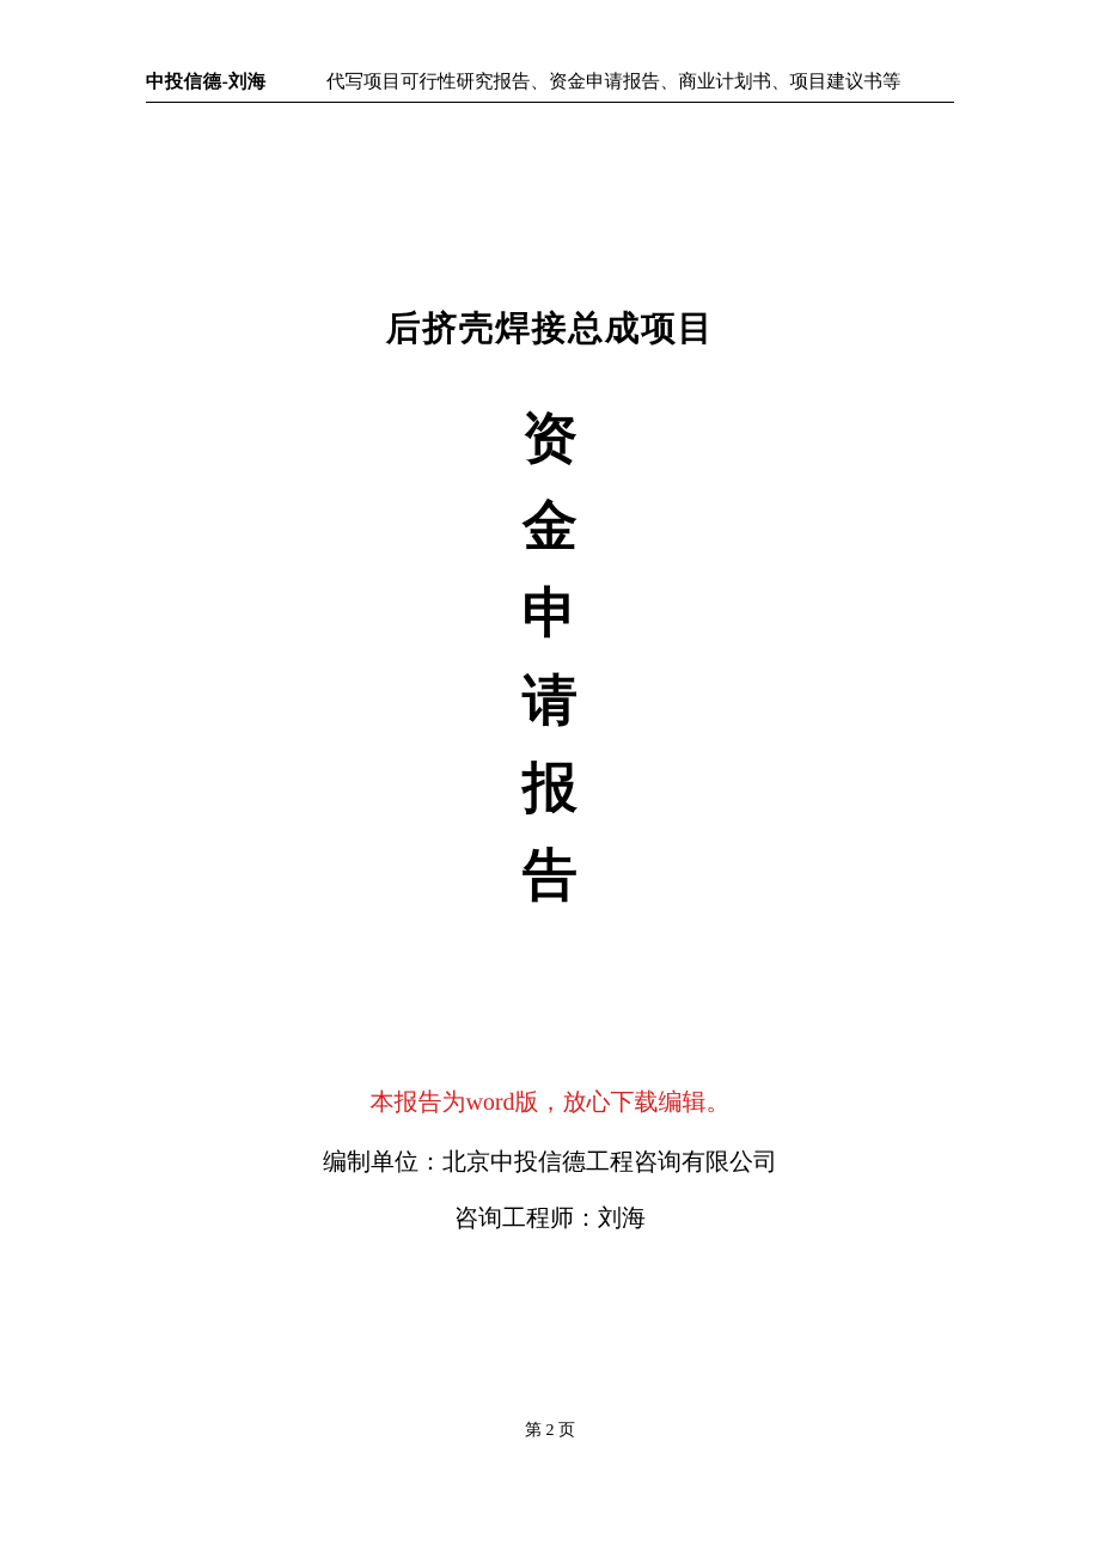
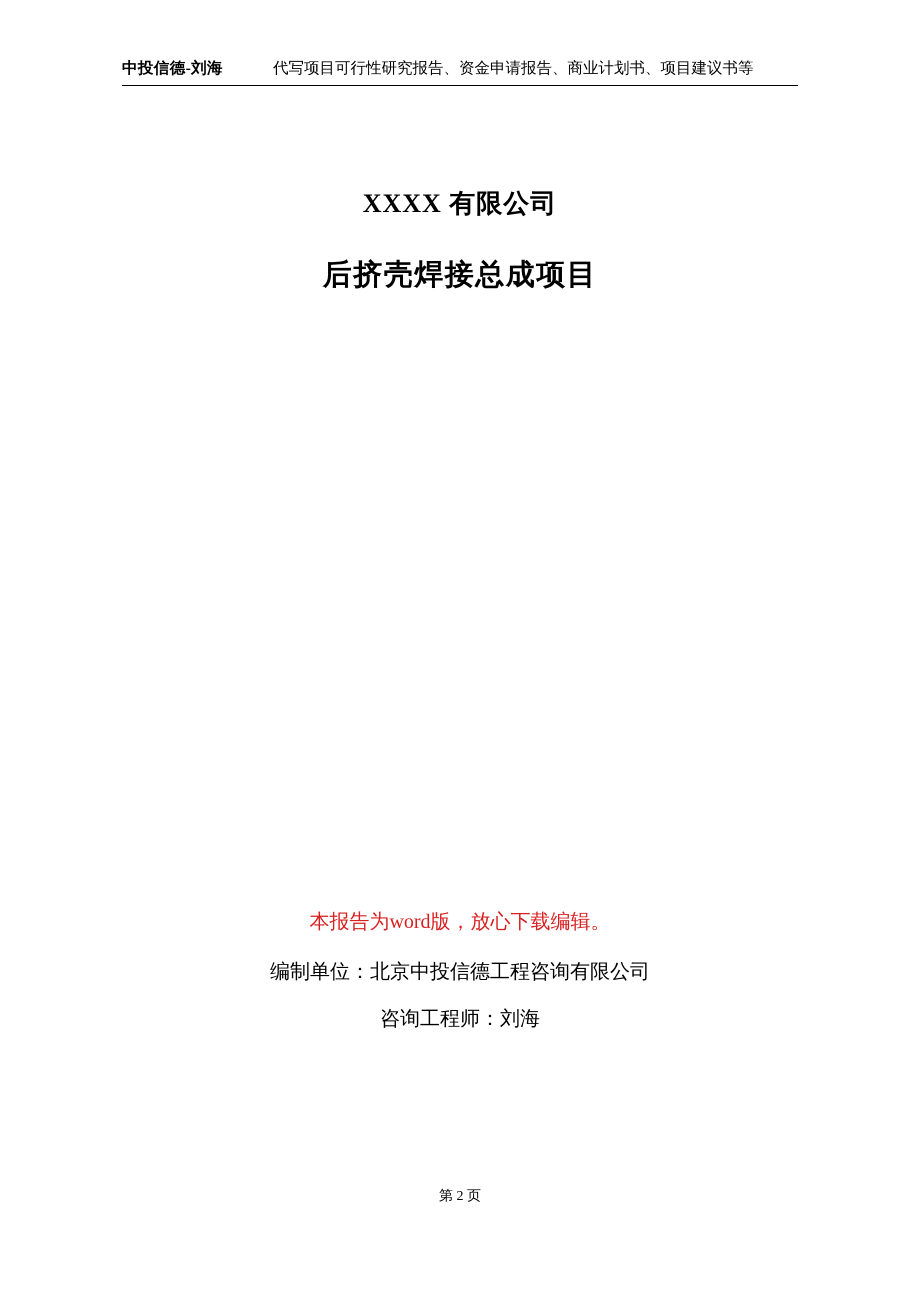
  中投信德-刘海
  代写项目可行性研究报告、资金申请报告、商业计划书、项目建议书等
+ XXXX 有限公司
  后挤壳焊接总成项目
- 资
- 金
- 申
- 请
- 报
- 告
  本报告为word版，放心下载编辑。
  编制单位：北京中投信德工程咨询有限公司
  咨询工程师：刘海
  第 2 页
